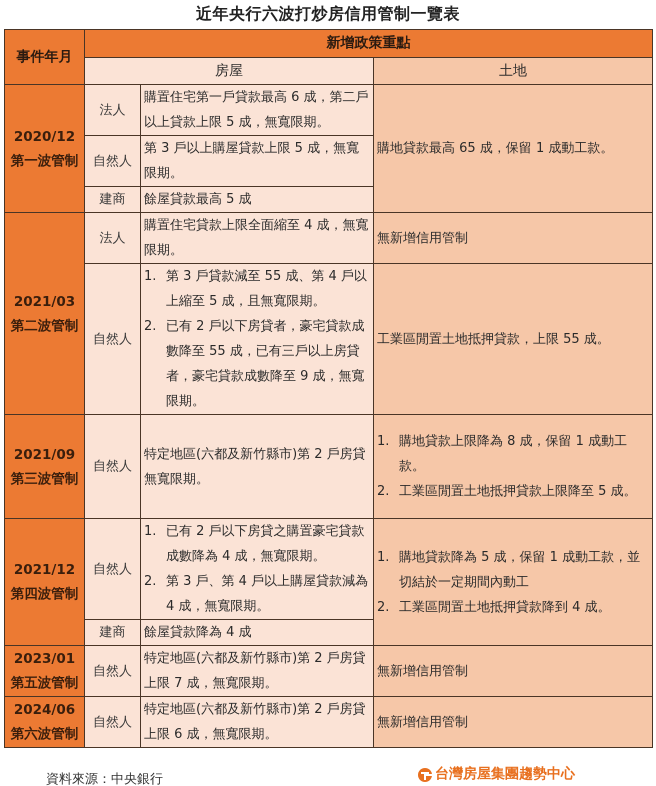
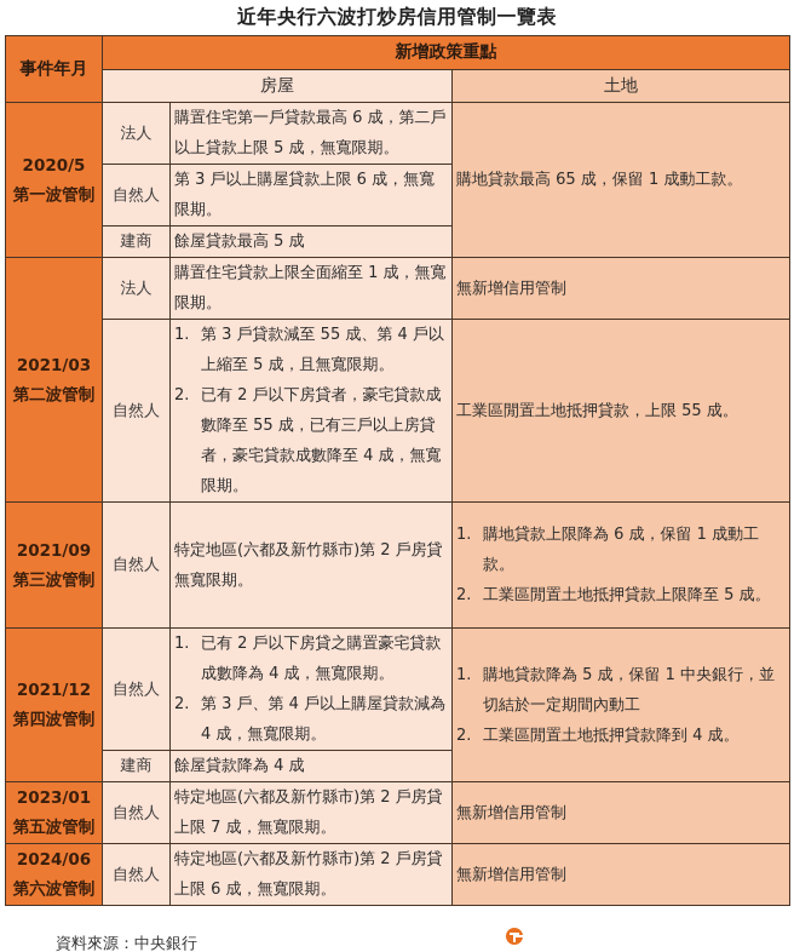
  近年央行六波打炒房信用管制一覽表
  事件年月	新增政策重點
  房屋	土地
- 2020/12 第一波管制	法人	購置住宅第一戶貸款最高 6 成，第二戶以上貸款上限 5 成，無寬限期。	購地貸款最高 65 成，保留 1 成動工款。
+ 2020/5 第一波管制	法人	購置住宅第一戶貸款最高 6 成，第二戶以上貸款上限 5 成，無寬限期。	購地貸款最高 65 成，保留 1 成動工款。
- 自然人	第 3 戶以上購屋貸款上限 5 成，無寬限期。
+ 自然人	第 3 戶以上購屋貸款上限 6 成，無寬限期。
  建商	餘屋貸款最高 5 成
- 2021/03 第二波管制	法人	購置住宅貸款上限全面縮至 4 成，無寬限期。	無新增信用管制
+ 2021/03 第二波管制	法人	購置住宅貸款上限全面縮至 1 成，無寬限期。	無新增信用管制
- 自然人	1. 第 3 戶貸款減至 55 成、第 4 戶以上縮至 5 成，且無寬限期。 2. 已有 2 戶以下房貸者，豪宅貸款成數降至 55 成，已有三戶以上房貸者，豪宅貸款成數降至 9 成，無寬限期。	工業區閒置土地抵押貸款，上限 55 成。
+ 自然人	1. 第 3 戶貸款減至 55 成、第 4 戶以上縮至 5 成，且無寬限期。 2. 已有 2 戶以下房貸者，豪宅貸款成數降至 55 成，已有三戶以上房貸者，豪宅貸款成數降至 4 成，無寬限期。	工業區閒置土地抵押貸款，上限 55 成。
- 2021/09 第三波管制	自然人	特定地區(六都及新竹縣市)第 2 戶房貸無寬限期。	1. 購地貸款上限降為 8 成，保留 1 成動工款。 2. 工業區閒置土地抵押貸款上限降至 5 成。
+ 2021/09 第三波管制	自然人	特定地區(六都及新竹縣市)第 2 戶房貸無寬限期。	1. 購地貸款上限降為 6 成，保留 1 成動工款。 2. 工業區閒置土地抵押貸款上限降至 5 成。
- 2021/12 第四波管制	自然人	1. 已有 2 戶以下房貸之購置豪宅貸款成數降為 4 成，無寬限期。 2. 第 3 戶、第 4 戶以上購屋貸款減為 4 成，無寬限期。	1. 購地貸款降為 5 成，保留 1 成動工款，並切結於一定期間內動工 2. 工業區閒置土地抵押貸款降到 4 成。
+ 2021/12 第四波管制	自然人	1. 已有 2 戶以下房貸之購置豪宅貸款成數降為 4 成，無寬限期。 2. 第 3 戶、第 4 戶以上購屋貸款減為 4 成，無寬限期。	1. 購地貸款降為 5 成，保留 1 中央銀行，並切結於一定期間內動工 2. 工業區閒置土地抵押貸款降到 4 成。
  建商	餘屋貸款降為 4 成
  2023/01 第五波管制	自然人	特定地區(六都及新竹縣市)第 2 戶房貸上限 7 成，無寬限期。	無新增信用管制
  2024/06 第六波管制	自然人	特定地區(六都及新竹縣市)第 2 戶房貸上限 6 成，無寬限期。	無新增信用管制
  資料來源：中央銀行
- 台灣房屋集團趨勢中心
